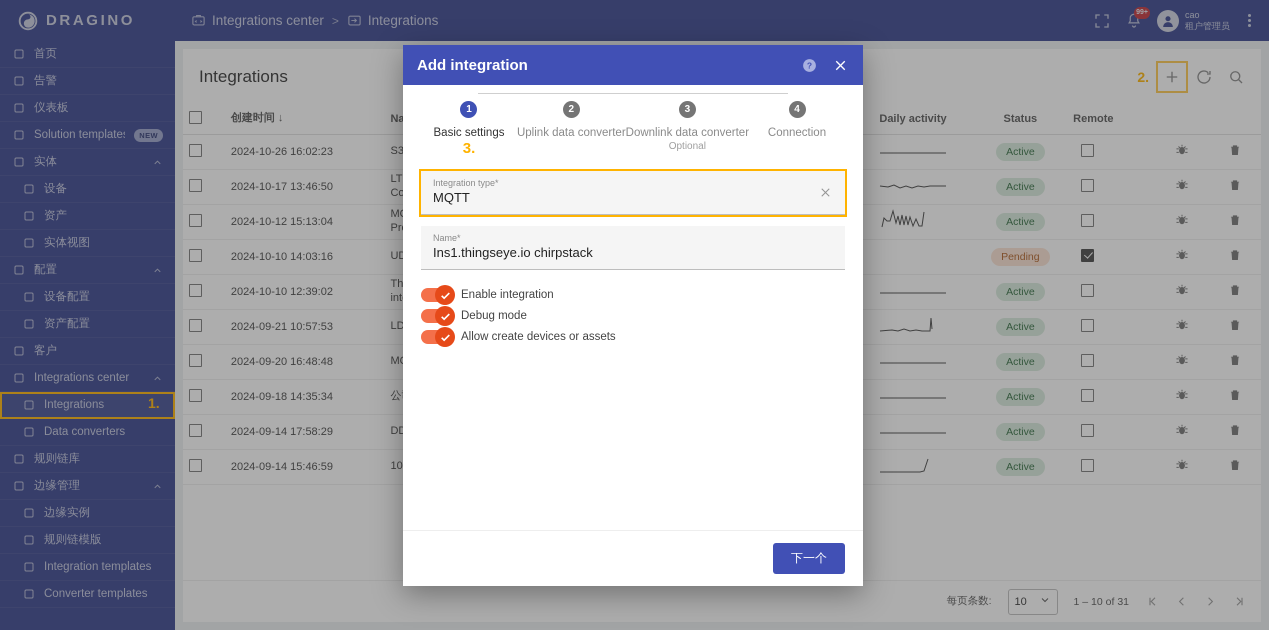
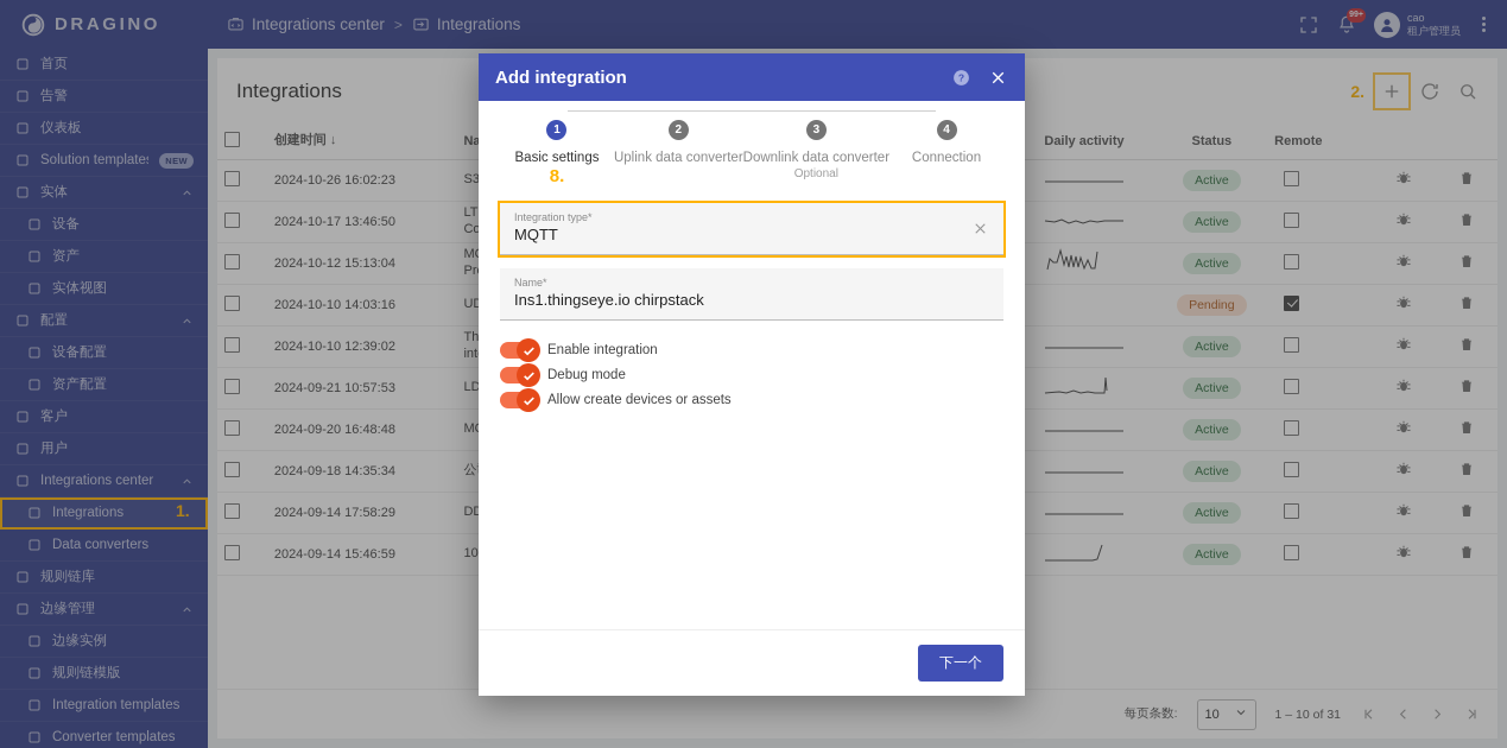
  DRAGINO
  Integrations center
  >
  Integrations
  cao
  租户管理员
  首页
  告警
  仪表板
  Solution template
  NEW
  实体
  设备
  资产
  实体视图
  配置
  设备配置
  资产配置
  客户
+ 用户
  Integrations center
  Integrations
  1.
  Data converters
  规则链库
  边缘管理
  边缘实例
  规则链模版
  Integration templates
  Converter templates
  Integrations
  2.
  	创建时间 ↓	Na		Daily activity	Status	Remote
  	2024-10-26 16:02:23	S3			Active
  	2024-10-10 14:03:16	U			Pending
  	2024-09-21 10:57:53	LD			Active
  	2024-09-20 16:48:48	M			Active
  	2024-09-18 14:35:34	公			Active
  	2024-09-14 17:58:29	D			Active
  	2024-09-14 15:46:59	10			Active
  每页条数:
  10
  1 – 10 of 31
  Add integration
  ?
  1
  Basic settings
- 3.
+ 8.
  2
  Uplink data converter
  3
  Downlink data converter
  Optional
  4
  Connection
  Integration type*
  MQTT
  Name*
  Ins1.thingseye.io chirpstack
  Enable integration
  Debug mode
  Allow create devices or assets
  下一个
